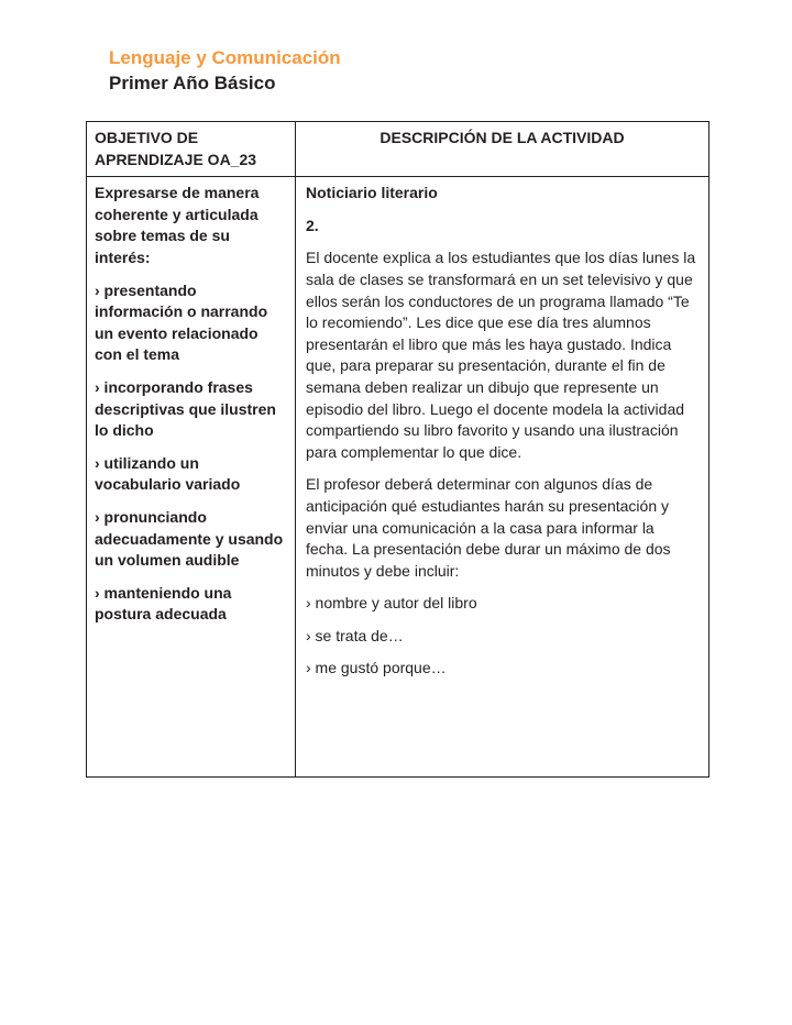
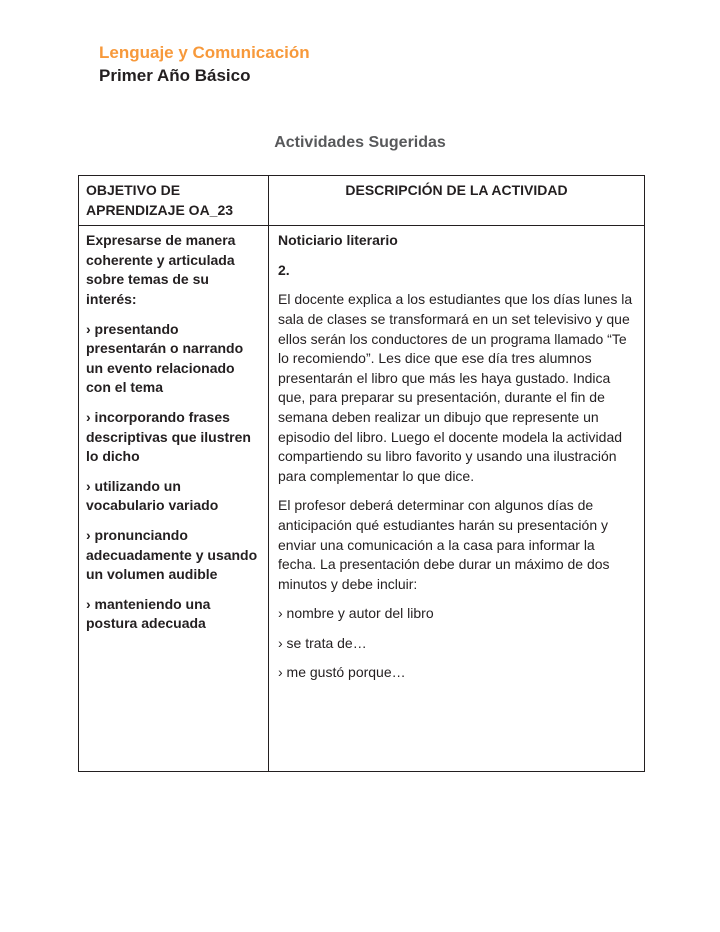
  Lenguaje y Comunicación
  Primer Año Básico
+ Actividades Sugeridas
  OBJETIVO DE APRENDIZAJE OA_23	DESCRIPCIÓN DE LA ACTIVIDAD
- Expresarse de manera coherente y articulada sobre temas de su interés: › presentando información o narrando un evento relacionado con el tema › incorporando frases descriptivas que ilustren lo dicho › utilizando un vocabulario variado › pronunciando adecuadamente y usando un volumen audible › manteniendo una postura adecuada	Noticiario literario 2. El docente explica a los estudiantes que los días lunes la sala de clases se transformará en un set televisivo y que ellos serán los conductores de un programa llamado “Te lo recomiendo”. Les dice que ese día tres alumnos presentarán el libro que más les haya gustado. Indica que, para preparar su presentación, durante el fin de semana deben realizar un dibujo que represente un episodio del libro. Luego el docente modela la actividad compartiendo su libro favorito y usando una ilustración para complementar lo que dice. El profesor deberá determinar con algunos días de anticipación qué estudiantes harán su presentación y enviar una comunicación a la casa para informar la fecha. La presentación debe durar un máximo de dos minutos y debe incluir: › nombre y autor del libro › se trata de… › me gustó porque…
+ Expresarse de manera coherente y articulada sobre temas de su interés: › presentando presentarán o narrando un evento relacionado con el tema › incorporando frases descriptivas que ilustren lo dicho › utilizando un vocabulario variado › pronunciando adecuadamente y usando un volumen audible › manteniendo una postura adecuada	Noticiario literario 2. El docente explica a los estudiantes que los días lunes la sala de clases se transformará en un set televisivo y que ellos serán los conductores de un programa llamado “Te lo recomiendo”. Les dice que ese día tres alumnos presentarán el libro que más les haya gustado. Indica que, para preparar su presentación, durante el fin de semana deben realizar un dibujo que represente un episodio del libro. Luego el docente modela la actividad compartiendo su libro favorito y usando una ilustración para complementar lo que dice. El profesor deberá determinar con algunos días de anticipación qué estudiantes harán su presentación y enviar una comunicación a la casa para informar la fecha. La presentación debe durar un máximo de dos minutos y debe incluir: › nombre y autor del libro › se trata de… › me gustó porque…
